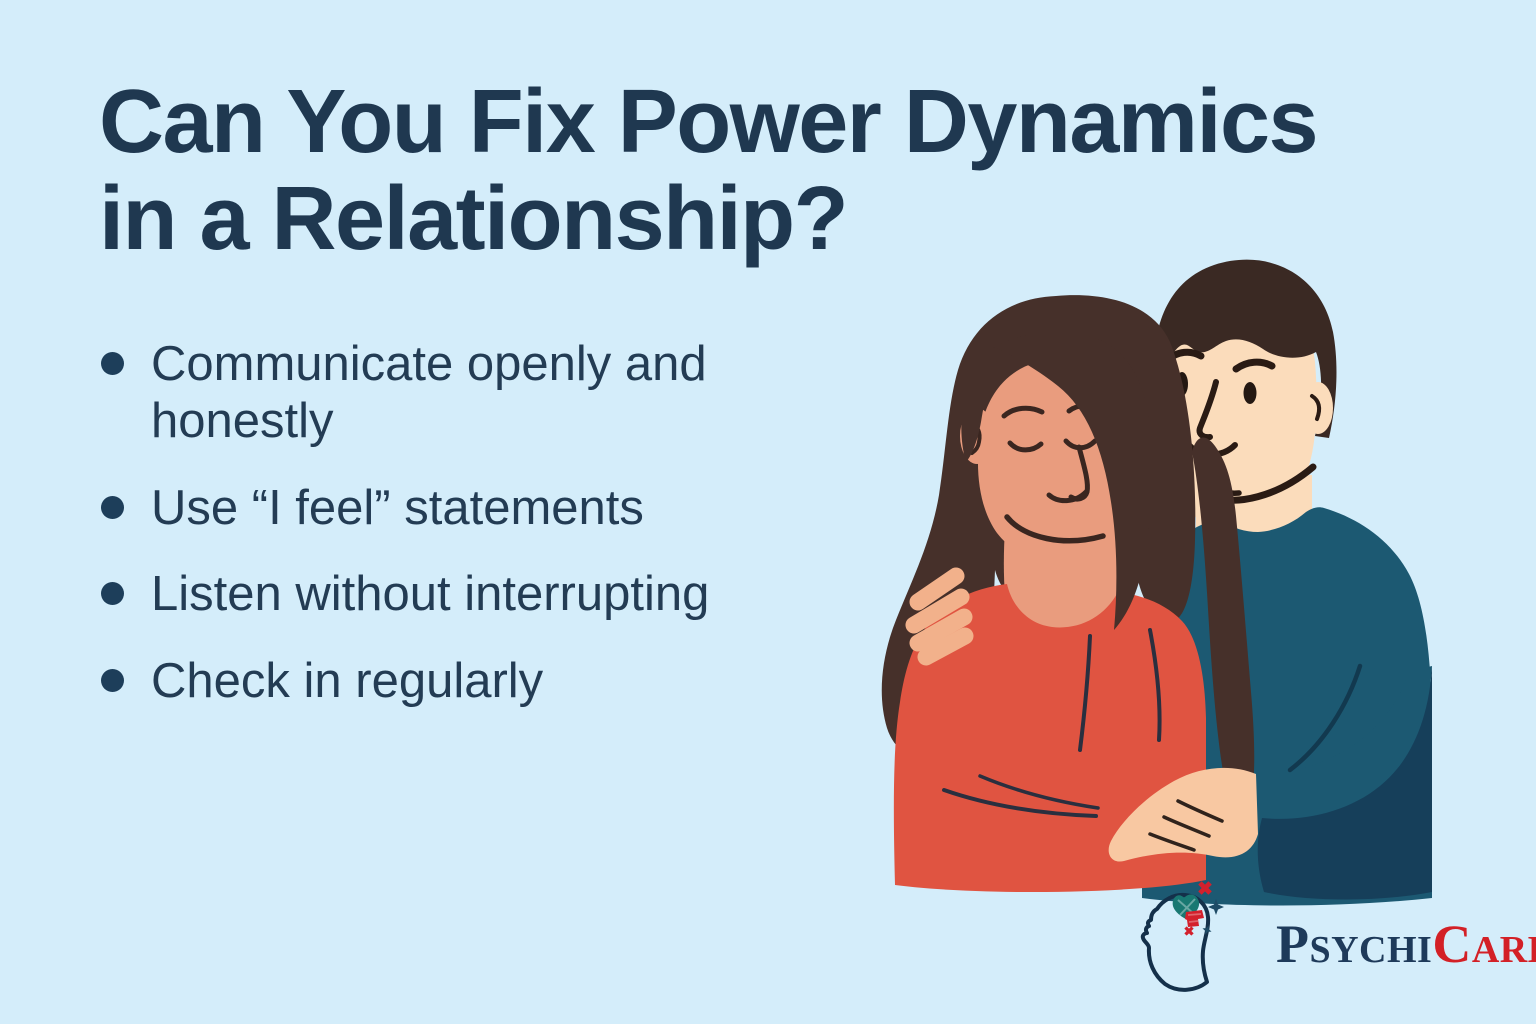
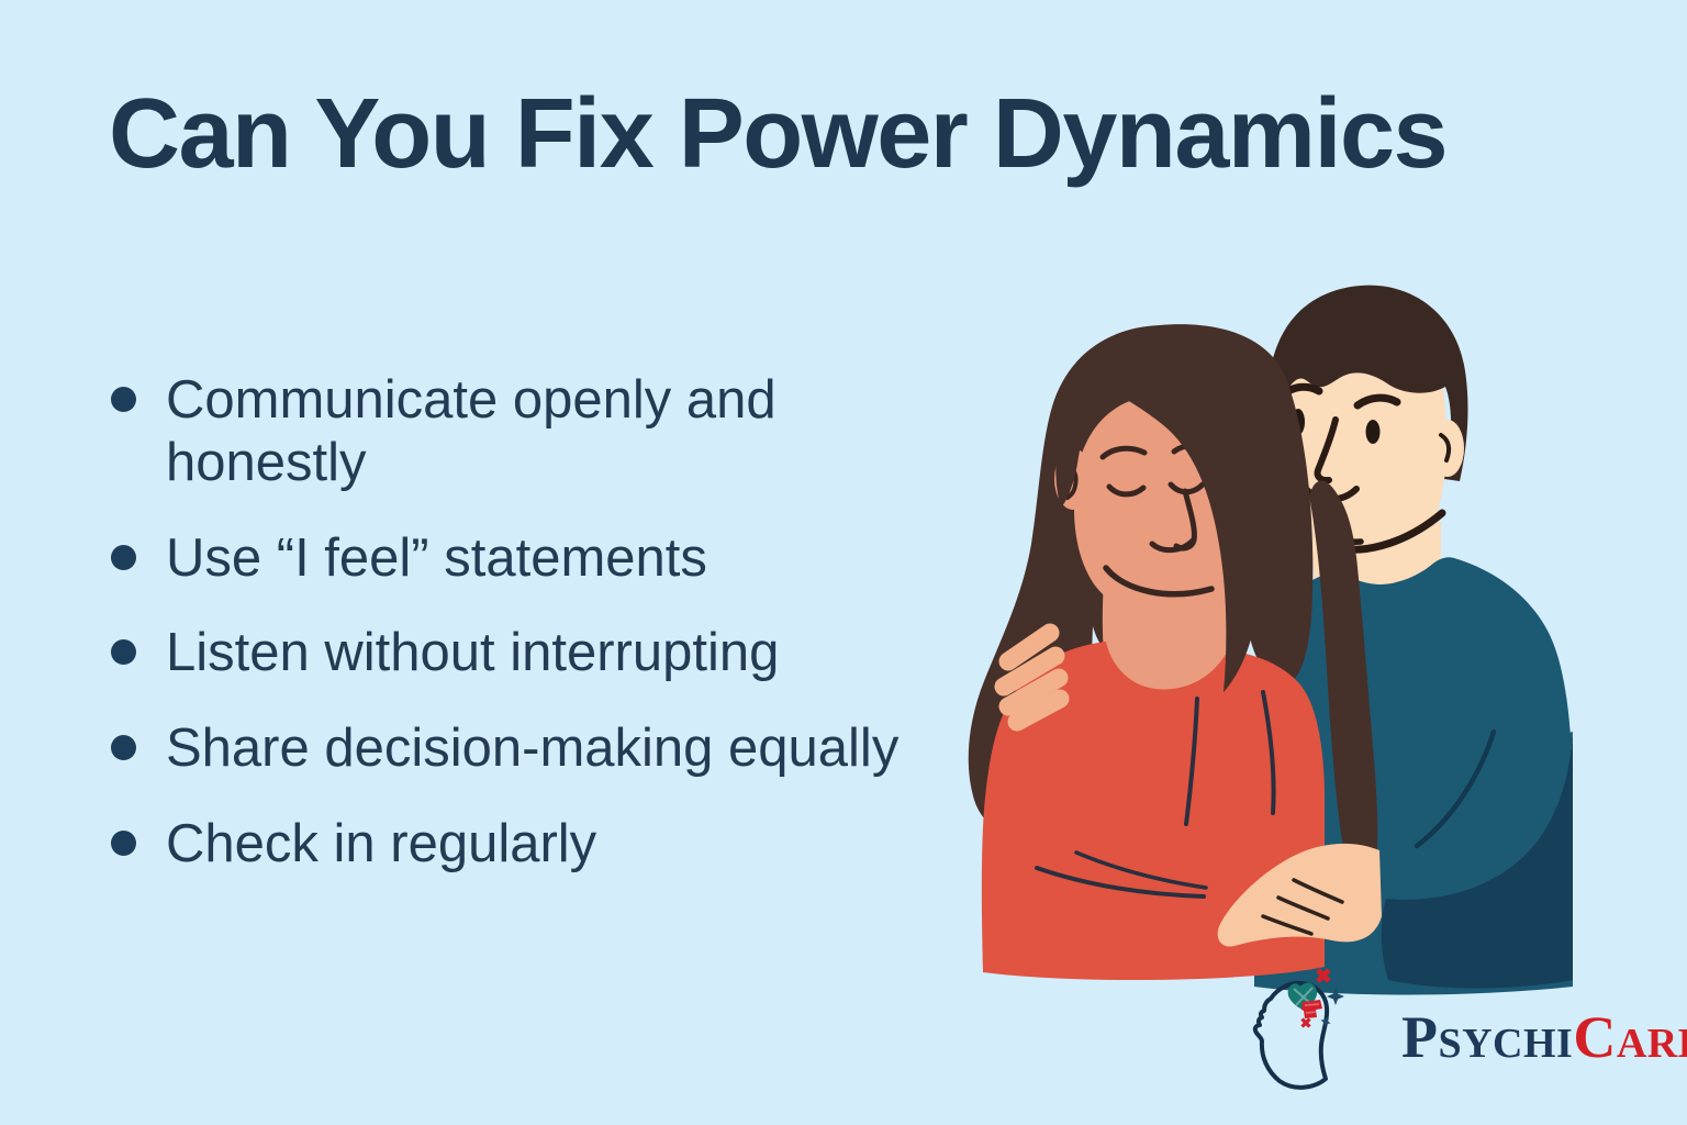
  Can You Fix Power Dynamics
- in a Relationship?
  Communicate openly and honestly
  Use “I feel” statements
  Listen without interrupting
+ Share decision-making equally
  Check in regularly
  PsychiCar
